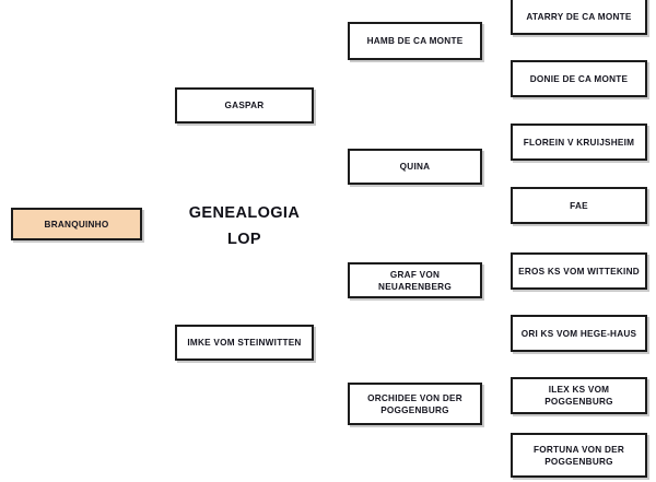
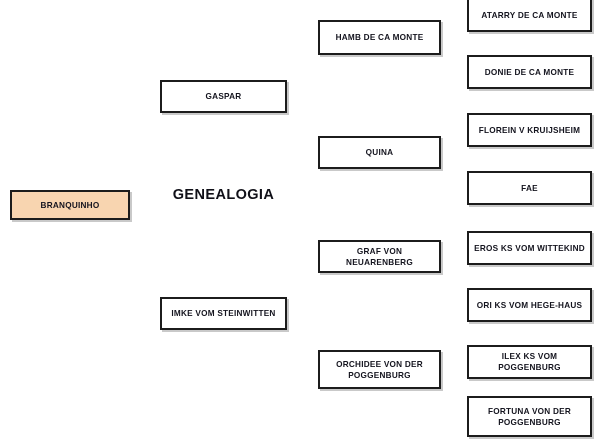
  GENEALOGIA
- LOP
  BRANQUINHO
  GASPAR
  IMKE VOM STEINWITTEN
  HAMB DE CA MONTE
  QUINA
  GRAF VON NEUARENBERG
  ORCHIDEE VON DER POGGENBURG
  ATARRY DE CA MONTE
  DONIE DE CA MONTE
  FLOREIN V KRUIJSHEIM
  FAE
  EROS KS VOM WITTEKIND
  ORI KS VOM HEGE-HAUS
  ILEX KS VOM POGGENBURG
  FORTUNA VON DER POGGENBURG
